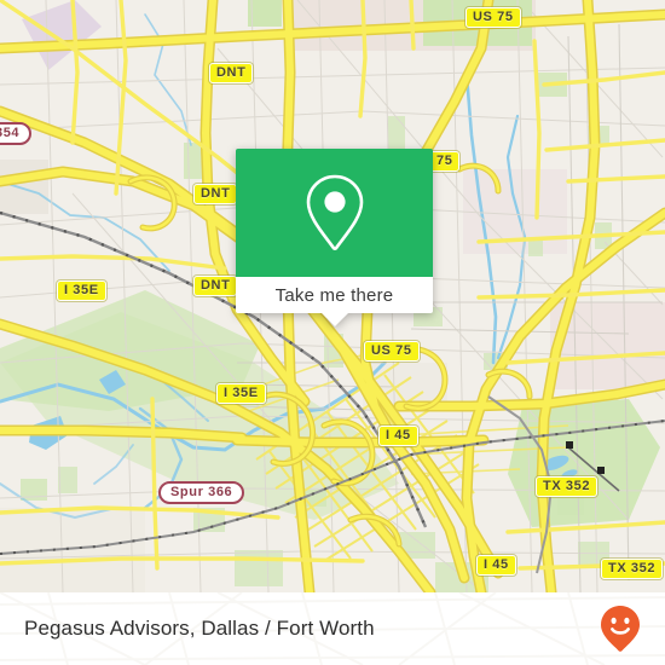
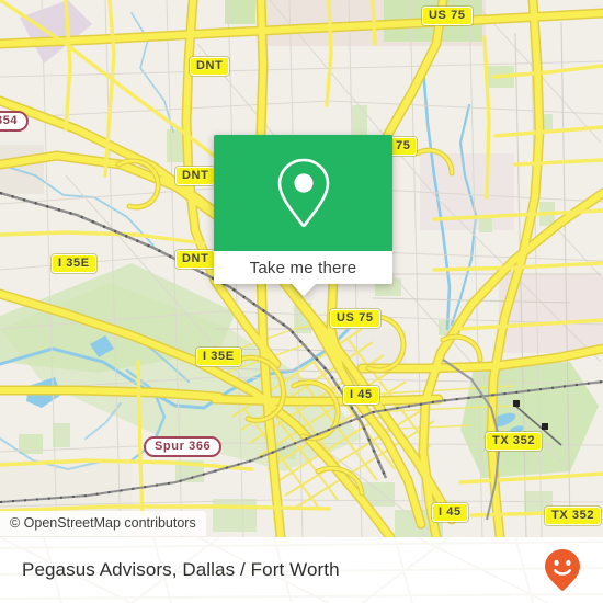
  US 75
  DNT
  75
  DNT
  I 35E
  DNT
  US 75
  I 35E
  I 45
  Spur 366
  TX 352
  I 45
  TX 352
+ © OpenStreetMap contributors
  Take me there
  Pegasus Advisors, Dallas / Fort Worth
